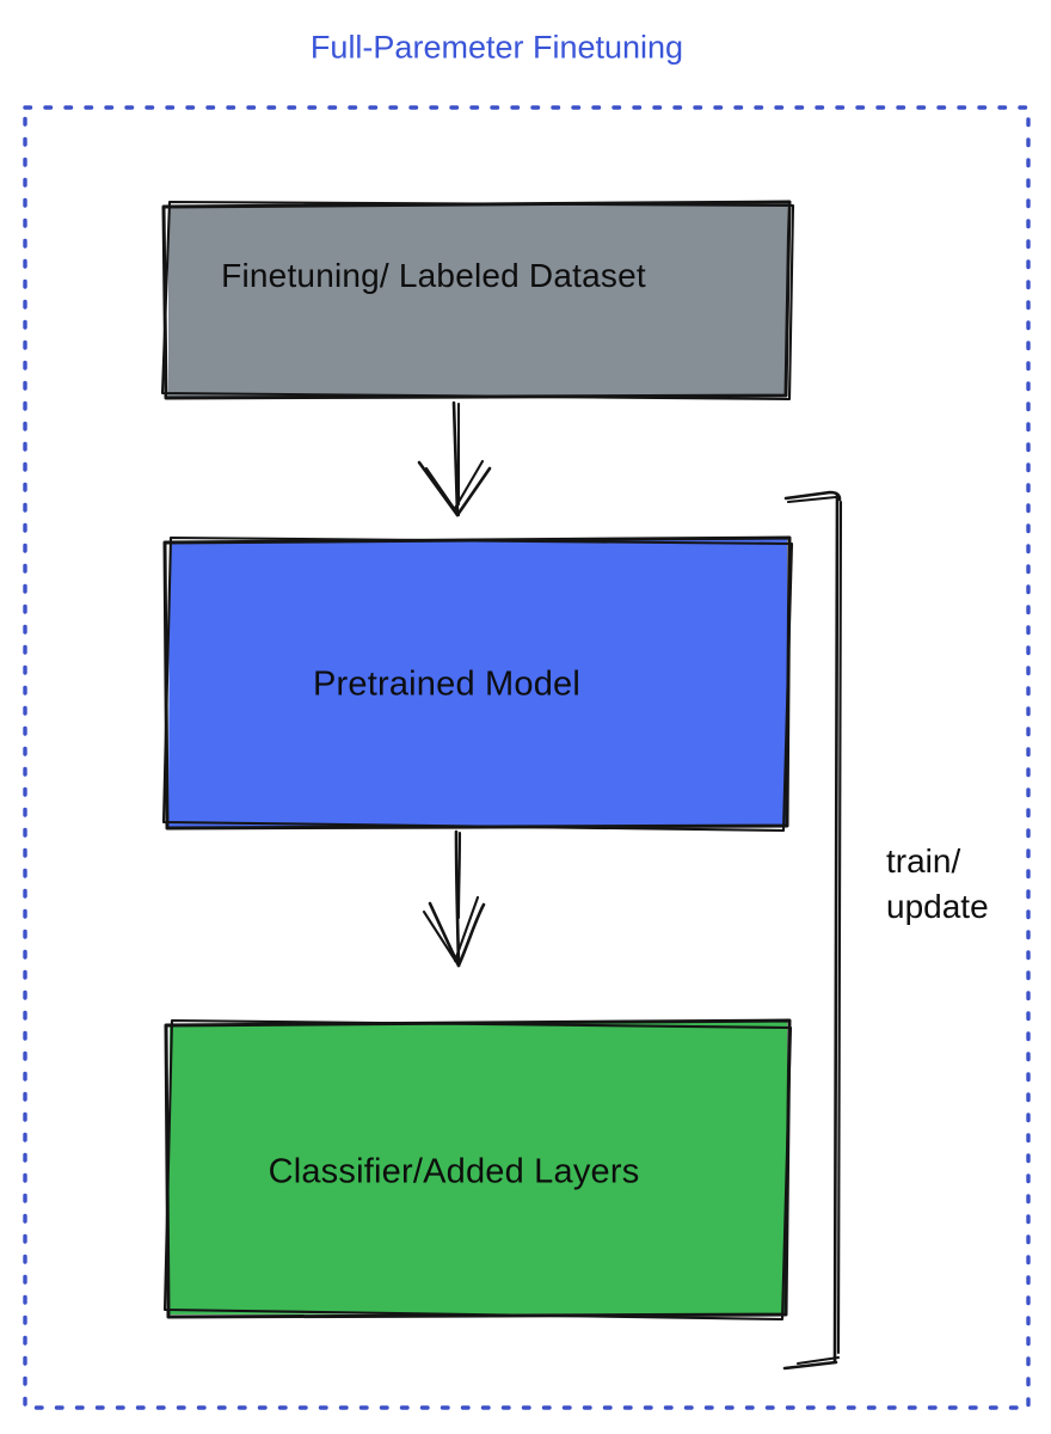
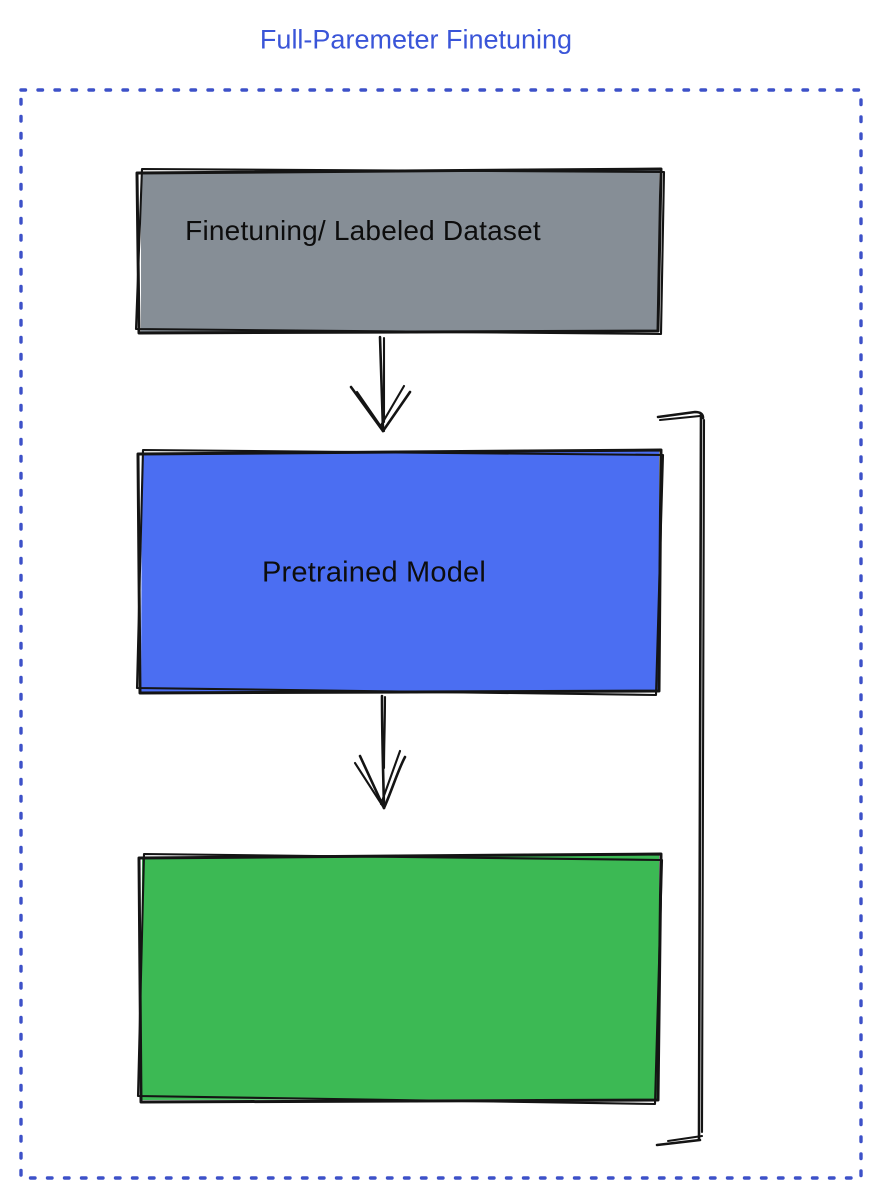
  Full-Paremeter Finetuning
  Finetuning/ Labeled Dataset
  Pretrained Model
- Classifier/Added Layers
- train/
- update
